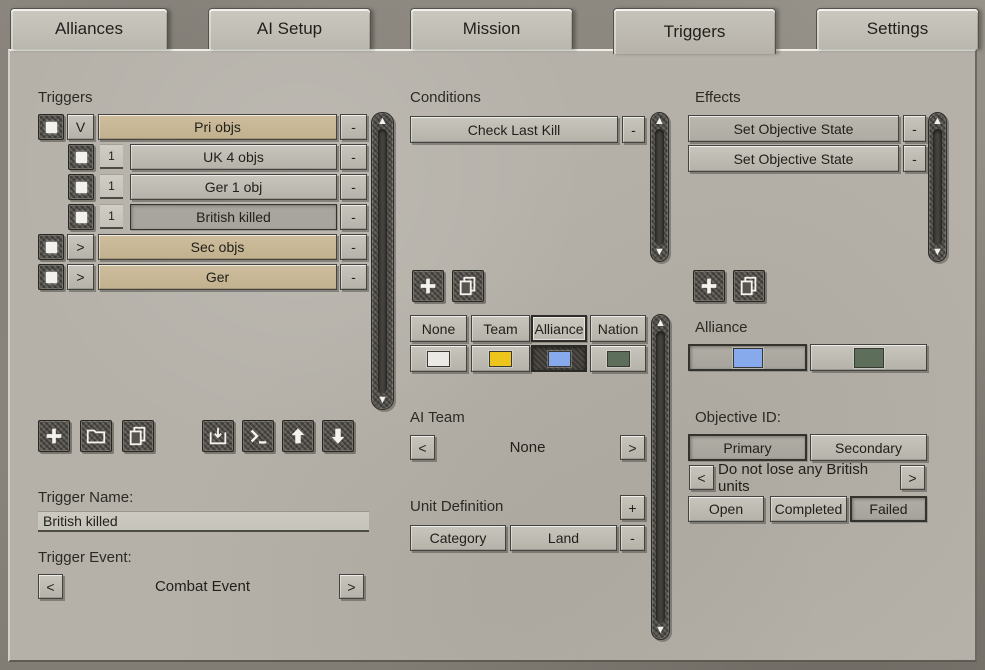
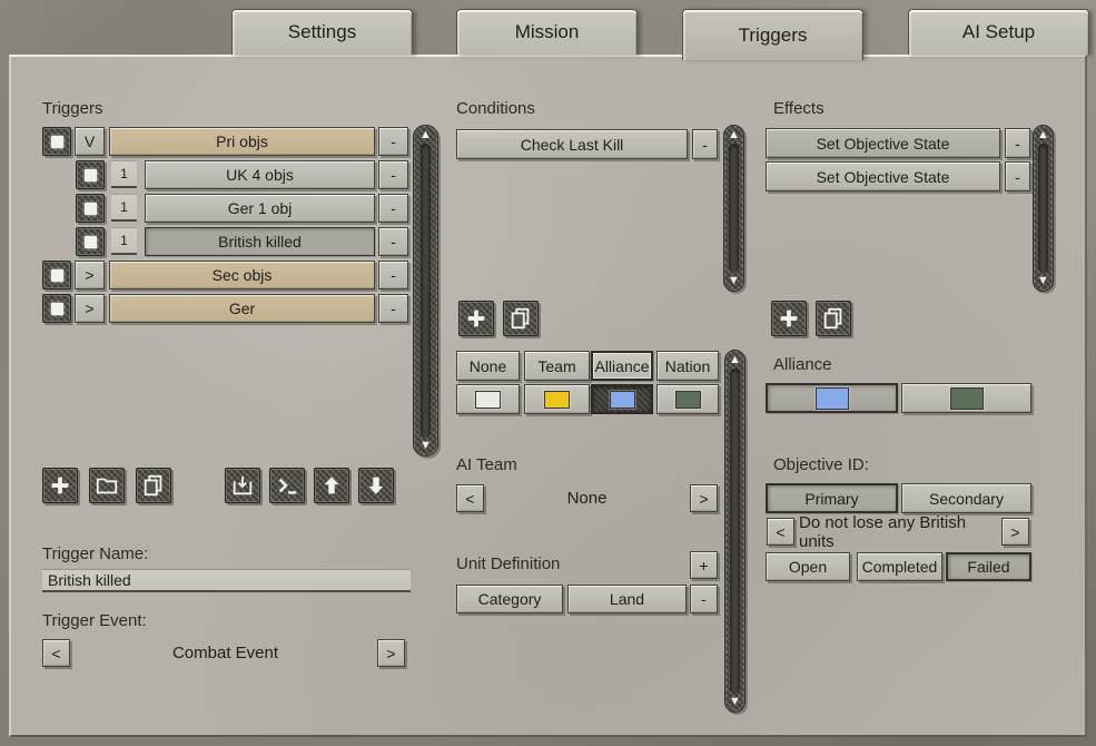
- Alliances
- AI Setup
+ Settings
  Mission
  Triggers
- Settings
+ AI Setup
  Triggers
  V
  Pri objs
  -
  1
  UK 4 objs
  -
  1
  Ger 1 obj
  -
  1
  British killed
  -
  >
  Sec objs
  -
  >
  Ger
  -
  ▲
  ▼
  Trigger Name:
  British killed
  Trigger Event:
  <
  Combat Event
  >
  Conditions
  Check Last Kill
  -
  ▲
  ▼
  None
  Team
  Alliance
  Nation
  AI Team
  <
  None
  >
  Unit Definition
  +
  Category
  Land
  -
  ▲
  ▼
  Effects
  Set Objective State
  -
  Set Objective State
  -
  ▲
  ▼
  Alliance
  Objective ID:
  Primary
  Secondary
  <
  Do not lose any British units
  >
  Open
  Completed
  Failed
